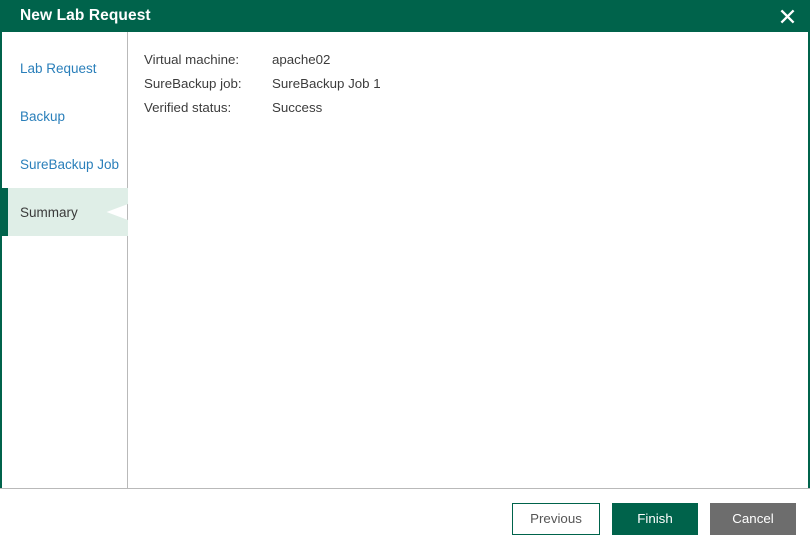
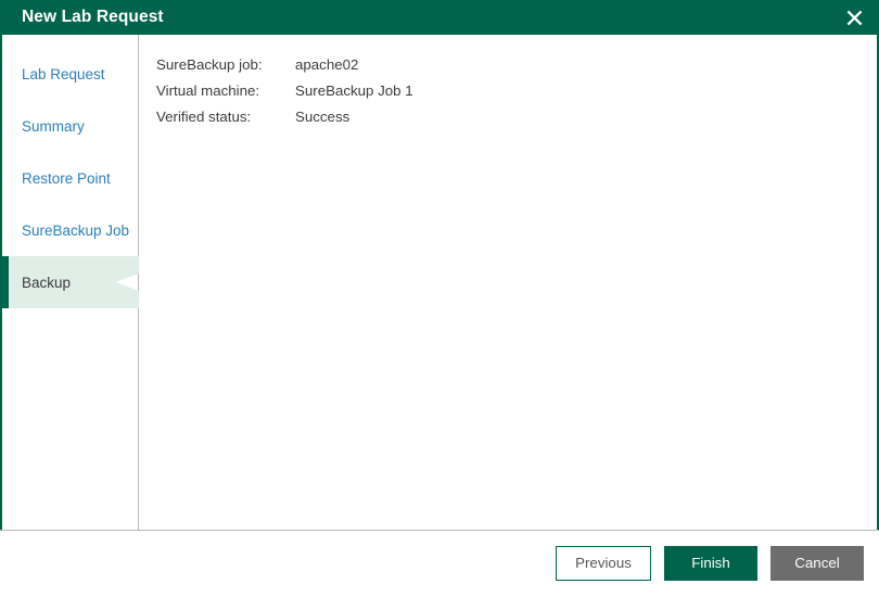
  New Lab Request
  Lab Request
- Backup
+ Summary
+ Restore Point
  SureBackup Job
- Summary
+ Backup
- Virtual machine:	apache02
+ SureBackup job:	apache02
- SureBackup job:	SureBackup Job 1
+ Virtual machine:	SureBackup Job 1
  Verified status:	Success
  Previous
  Finish
  Cancel
